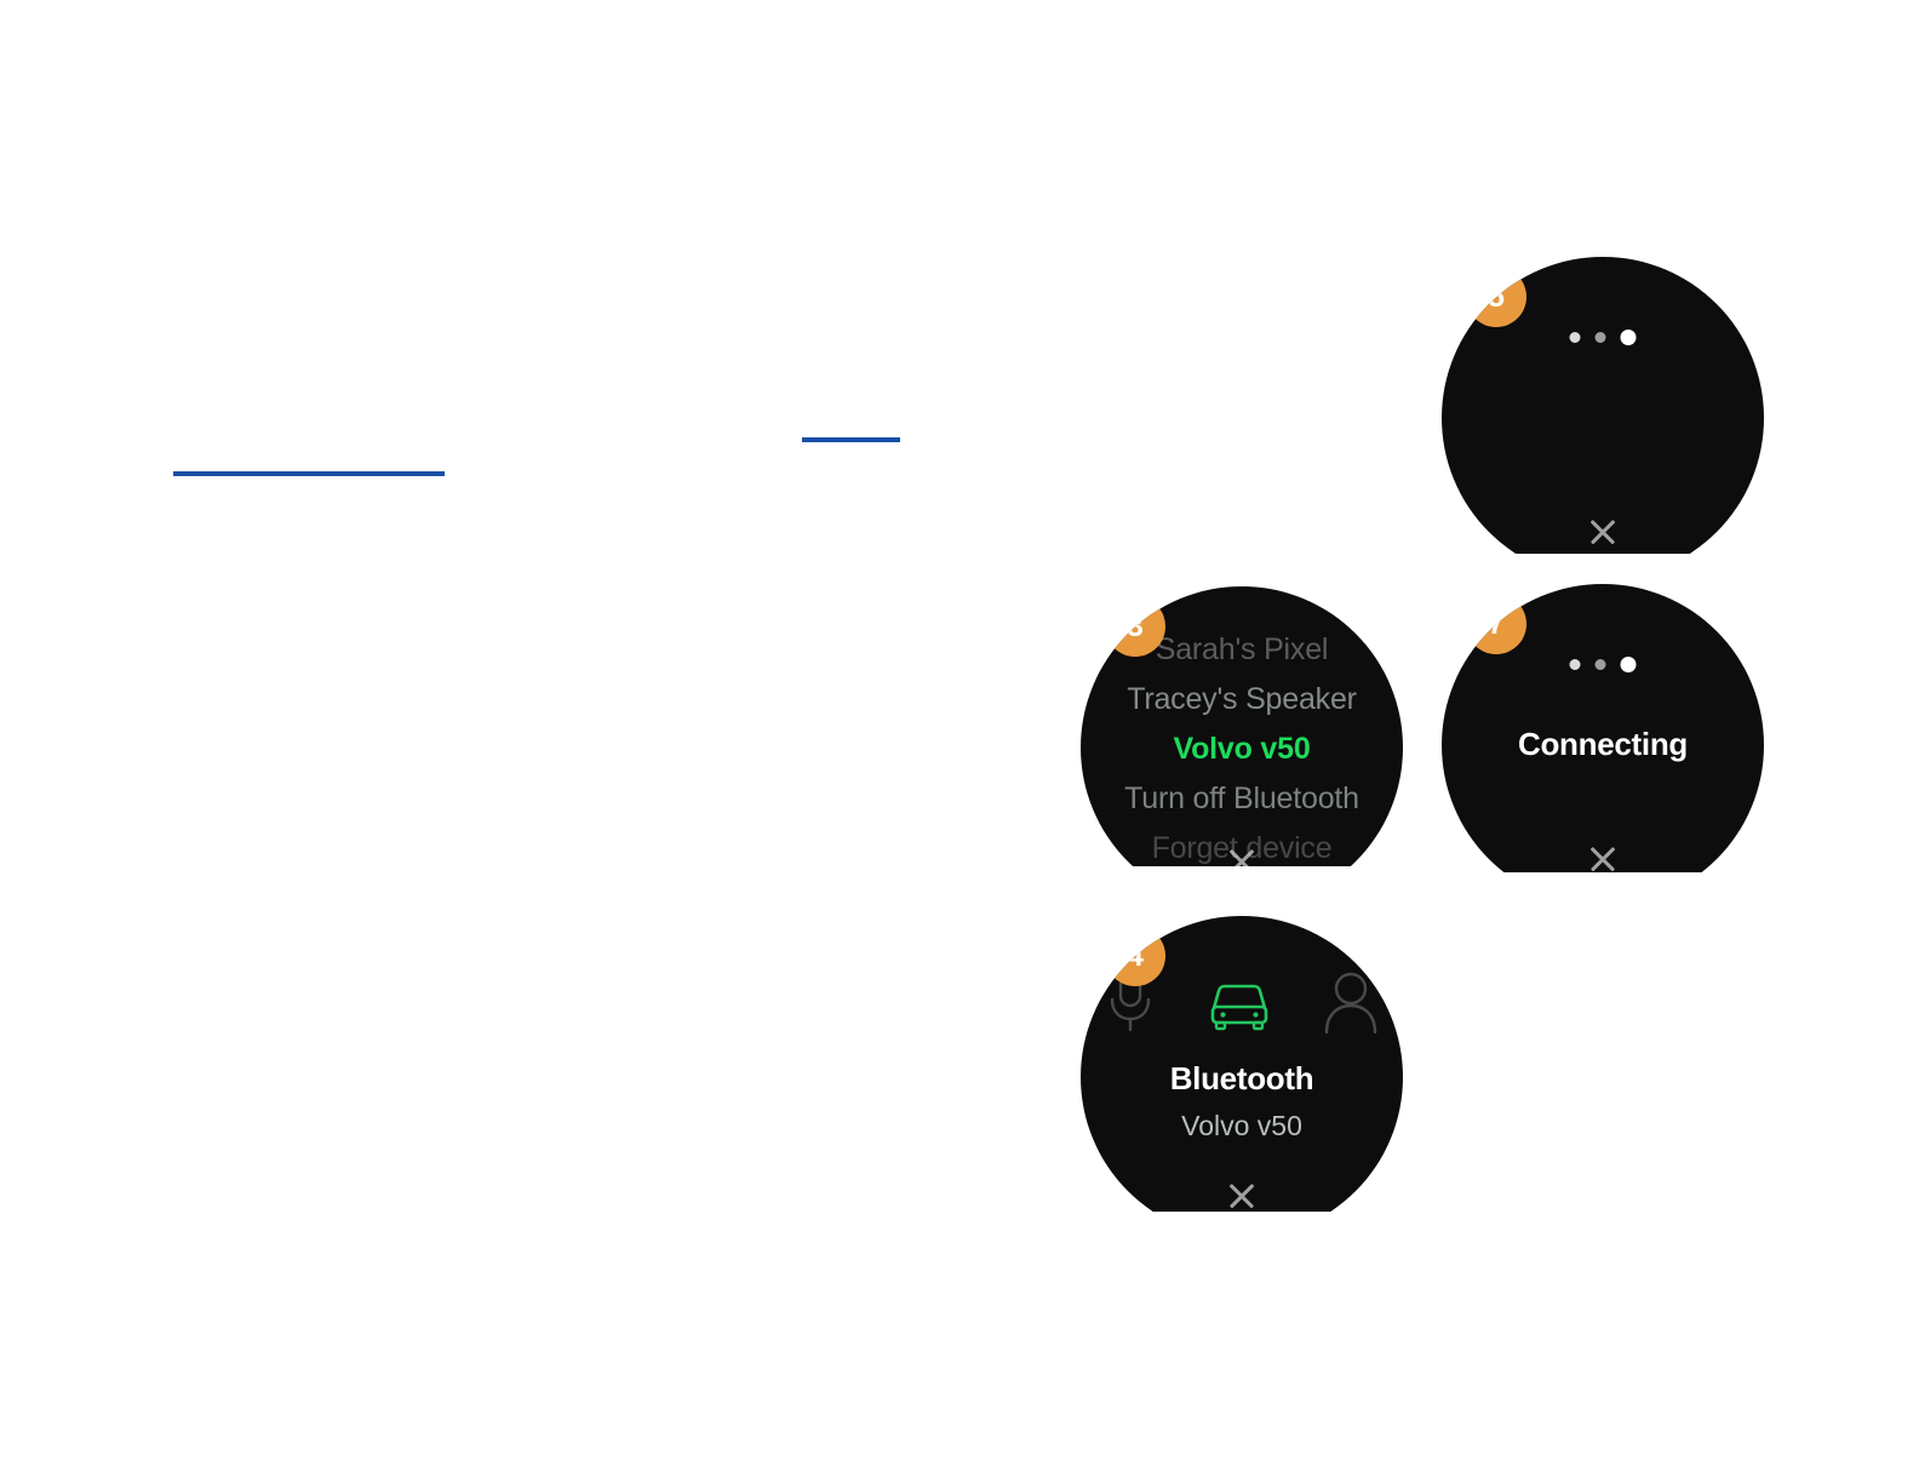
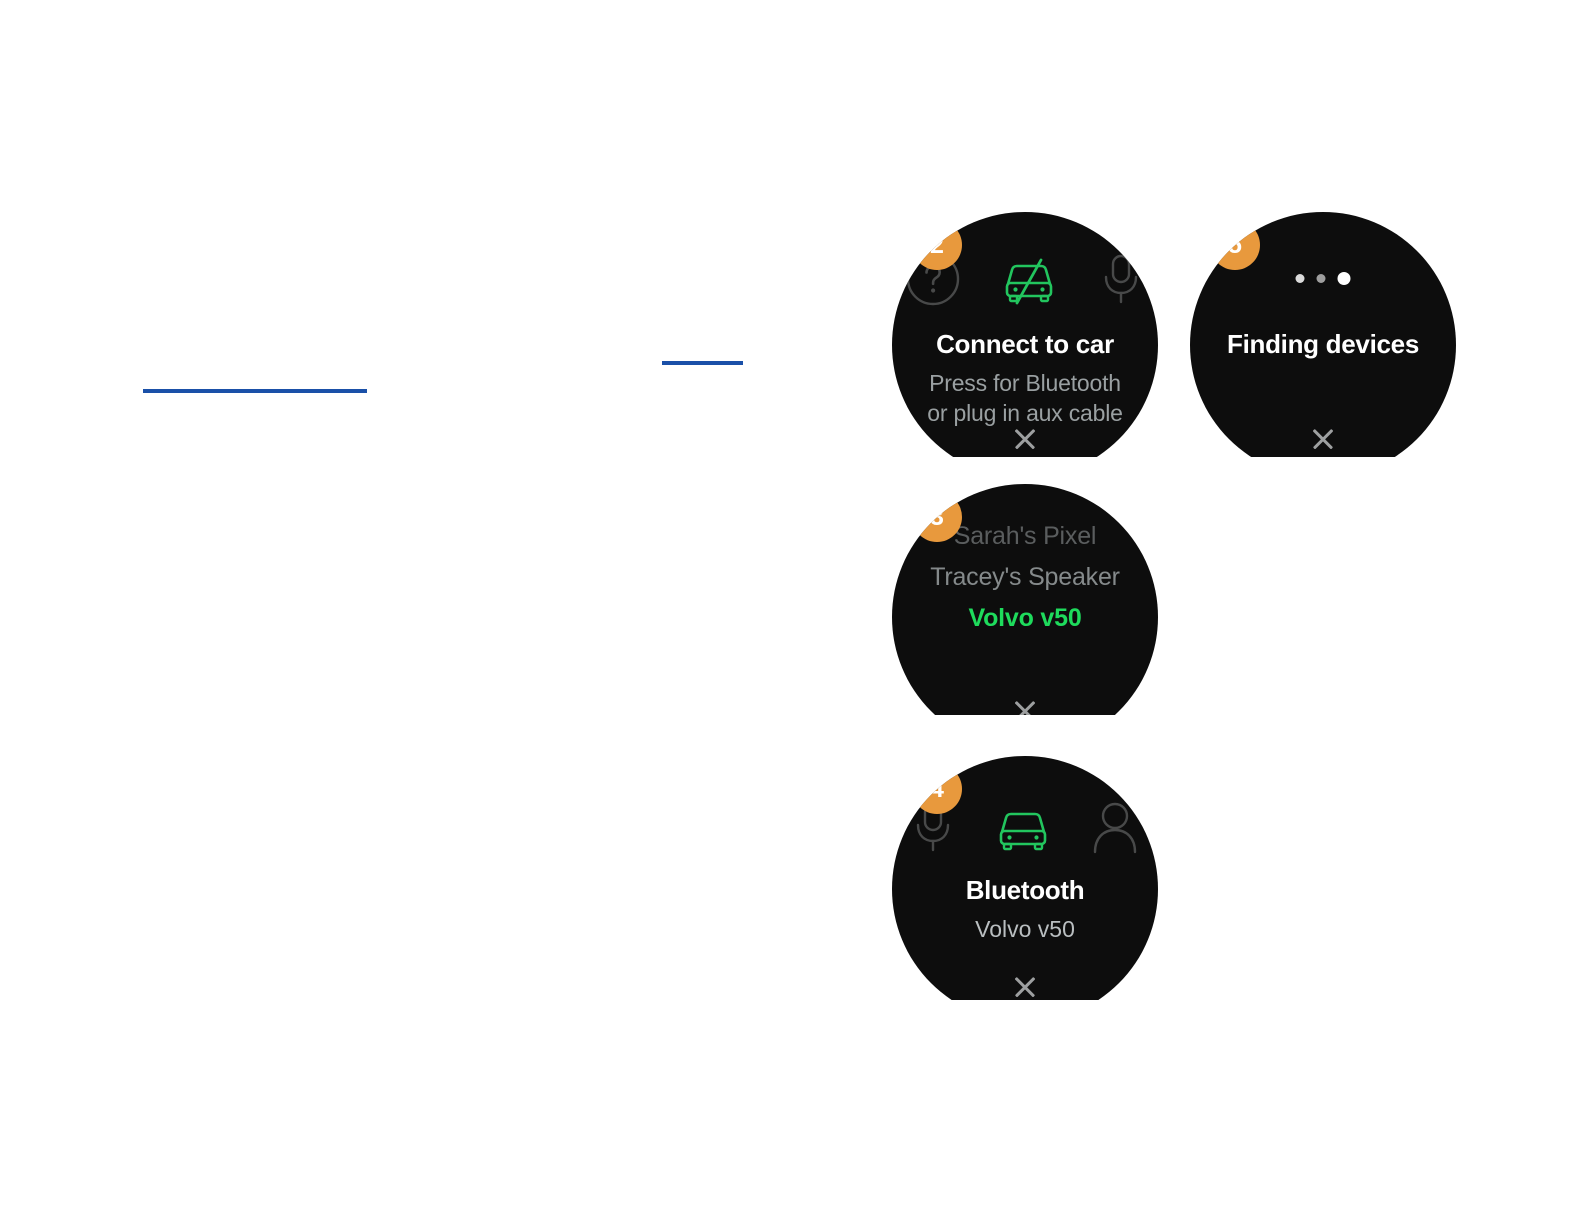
+ Connect to car
+ Press for Bluetooth
+ or plug in aux cable
+ 2
+ Finding devices
  5
  Sarah's Pixel
  Tracey's Speaker
  Volvo v50
- Turn off Bluetooth
- Forget device
  3
- Connecting
- 7
  Bluetooth
  Volvo v50
  4
